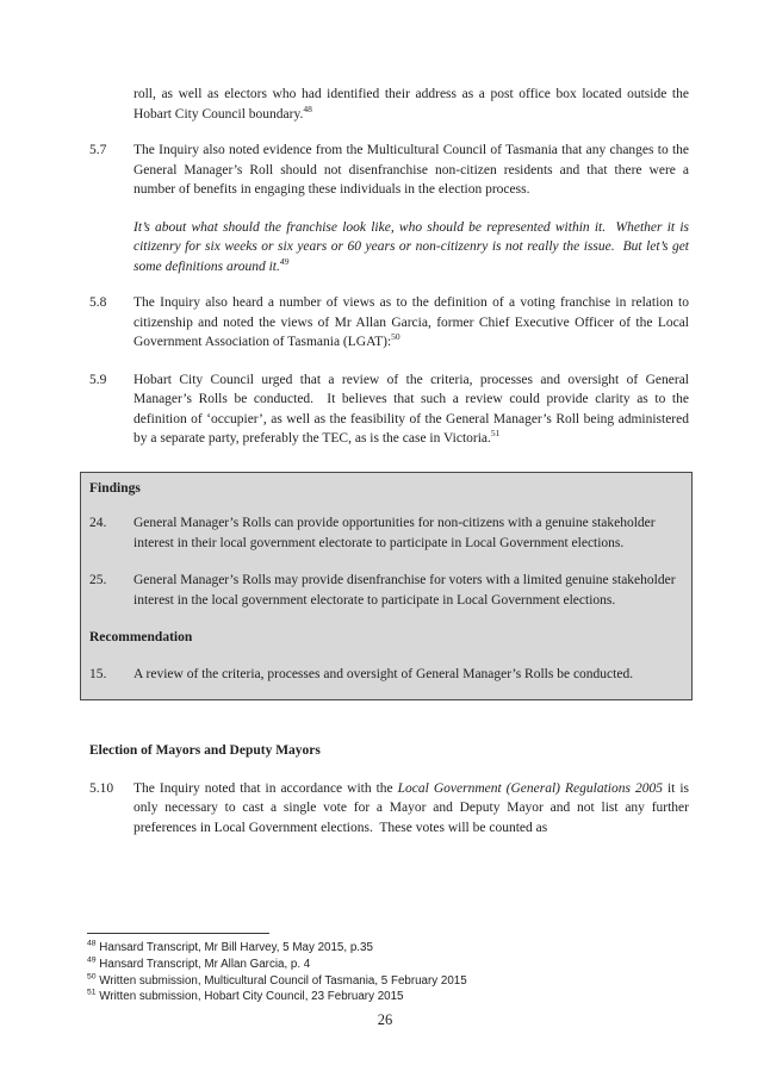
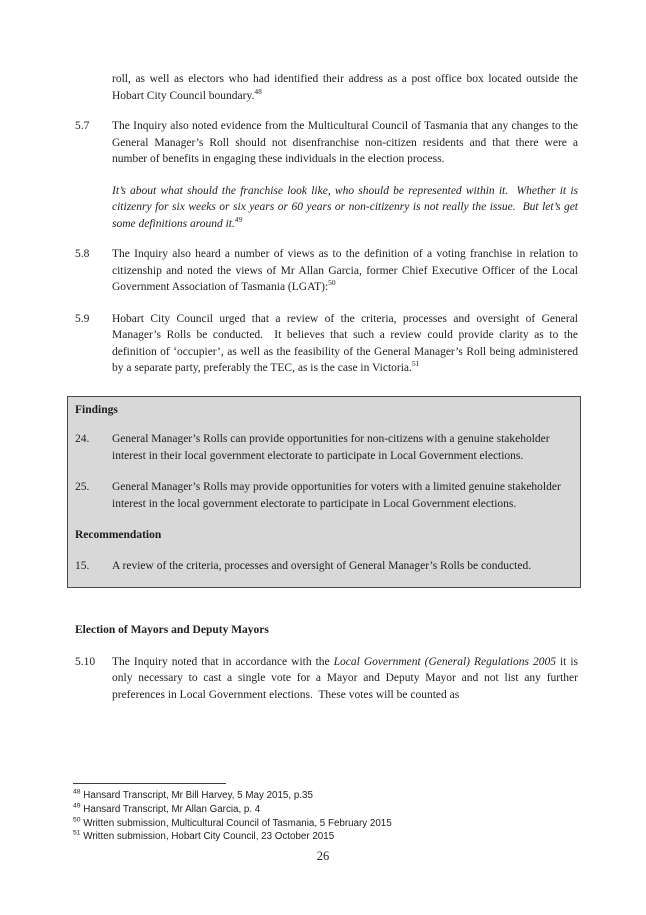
  roll, as well as electors who had identified their address as a post office box located outside the Hobart City Council boundary.48
  5.7
  The Inquiry also noted evidence from the Multicultural Council of Tasmania that any changes to the General Manager’s Roll should not disenfranchise non-citizen residents and that there were a number of benefits in engaging these individuals in the election process.
  It’s about what should the franchise look like, who should be represented within it. Whether it is citizenry for six weeks or six years or 60 years or non-citizenry is not really the issue. But let’s get some definitions around it.49
  5.8
  The Inquiry also heard a number of views as to the definition of a voting franchise in relation to citizenship and noted the views of Mr Allan Garcia, former Chief Executive Officer of the Local Government Association of Tasmania (LGAT):50
  5.9
  Hobart City Council urged that a review of the criteria, processes and oversight of General Manager’s Rolls be conducted. It believes that such a review could provide clarity as to the definition of ‘occupier’, as well as the feasibility of the General Manager’s Roll being administered by a separate party, preferably the TEC, as is the case in Victoria.51
  Findings
  24.
  General Manager’s Rolls can provide opportunities for non-citizens with a genuine stakeholder interest in their local government electorate to participate in Local Government elections.
  25.
- General Manager’s Rolls may provide disenfranchise for voters with a limited genuine stakeholder interest in the local government electorate to participate in Local Government elections.
+ General Manager’s Rolls may provide opportunities for voters with a limited genuine stakeholder interest in the local government electorate to participate in Local Government elections.
  Recommendation
  15.
  A review of the criteria, processes and oversight of General Manager’s Rolls be conducted.
  Election of Mayors and Deputy Mayors
  5.10
  The Inquiry noted that in accordance with the Local Government (General) Regulations 2005 it is only necessary to cast a single vote for a Mayor and Deputy Mayor and not list any further preferences in Local Government elections. These votes will be counted as
  Hansard Transcript, Mr Bill Harvey, 5 May 2015, p.35
  Hansard Transcript, Mr Allan Garcia, p. 4
  Written submission, Multicultural Council of Tasmania, 5 February 2015
- Written submission, Hobart City Council, 23 February 2015
+ Written submission, Hobart City Council, 23 October 2015
  26
